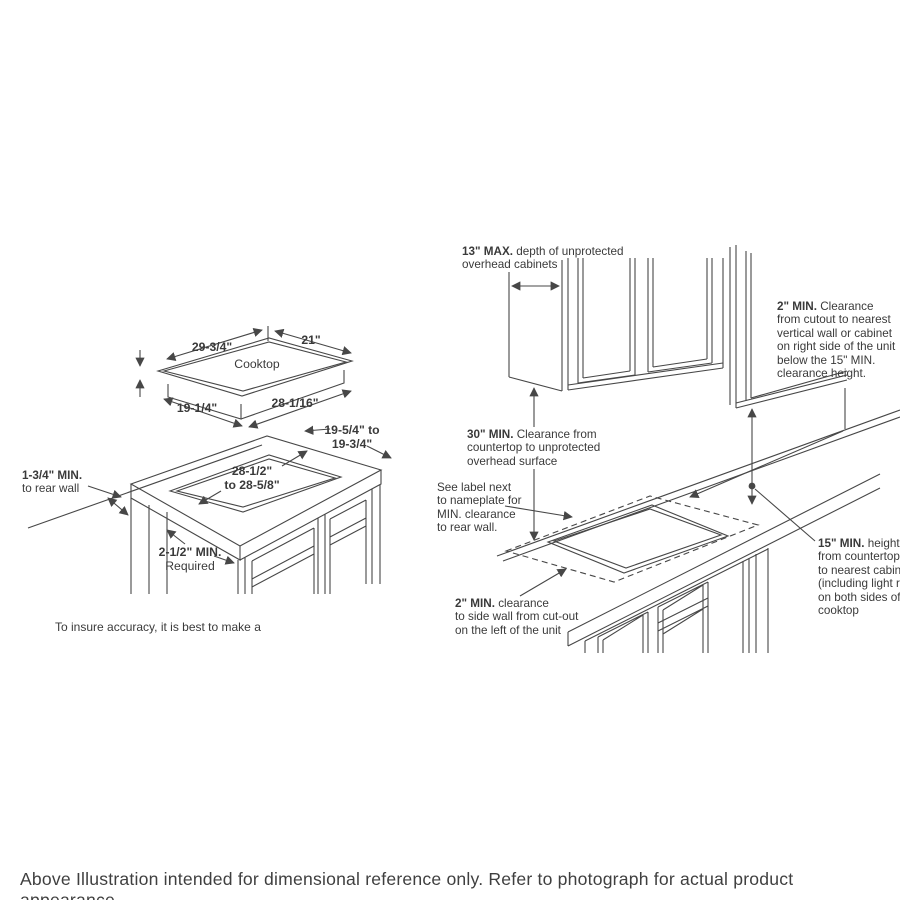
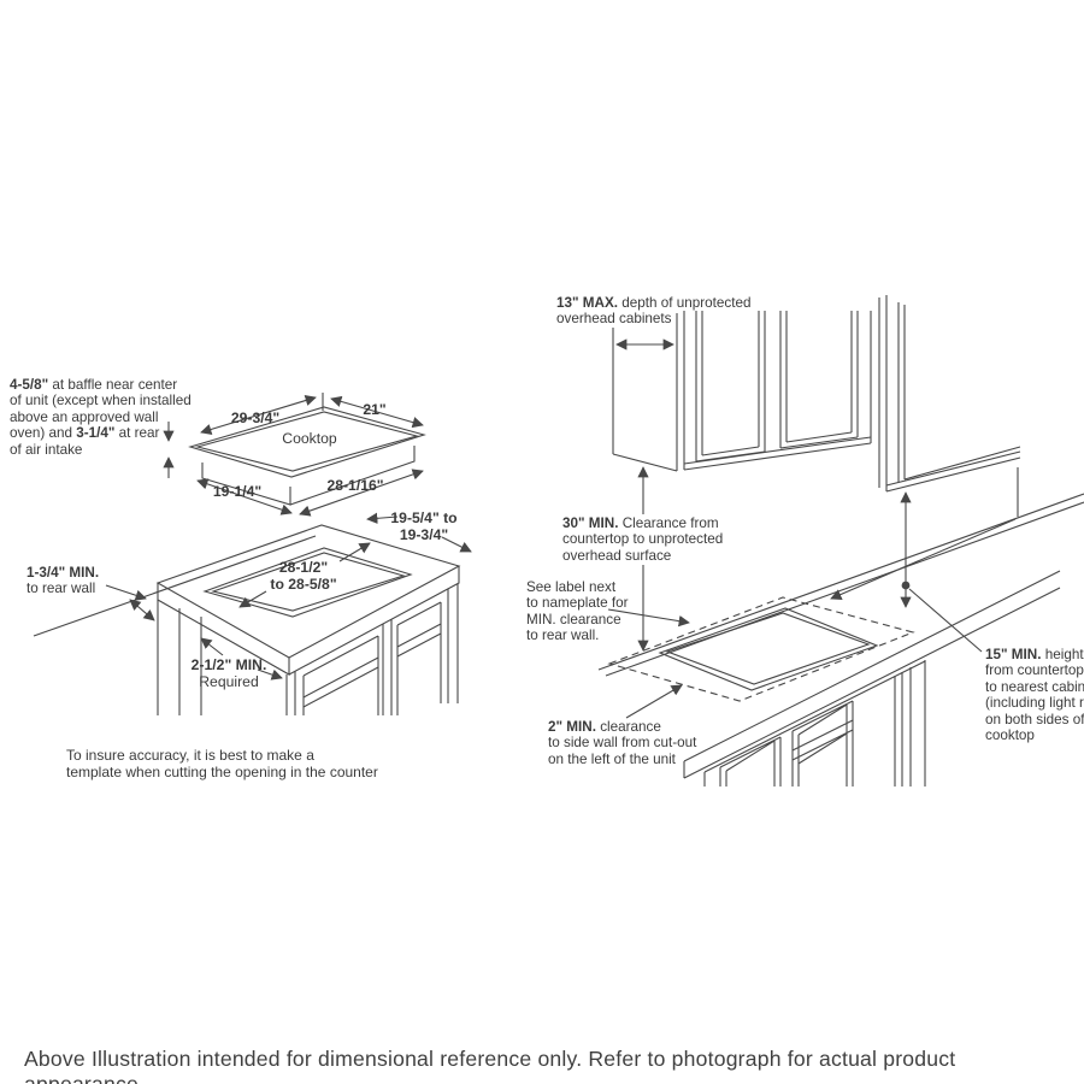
+ 4-5/8" at baffle near center
+ of unit (except when installed
+ above an approved wall
+ oven) and 3-1/4" at rear
+ of air intake
  29-3/4"
  21"
  Cooktop
  19-1/4"
  28-1/16"
  1-3/4" MIN.
  to rear wall
  28-1/2"
  to 28-5/8"
  19-5/4" to
  19-3/4"
  2-1/2" MIN.
  Required
  To insure accuracy, it is best to make a
+ template when cutting the opening in the counter
  13" MAX. depth of unprotected
  overhead cabinets
  30" MIN. Clearance from
  countertop to unprotected
  overhead surface
  See label next
  to nameplate for
  MIN. clearance
  to rear wall.
- 2" MIN. Clearance
- from cutout to nearest
- vertical wall or cabinet
- on right side of the unit
- below the 15" MIN.
- clearance height.
  2" MIN. clearance
  to side wall from cut-out
  on the left of the unit
  15" MIN. height
  from countertop
  to nearest cabin
  (including light r
  on both sides of
  cooktop
  Above Illustration intended for dimensional reference only. Refer to photograph for actual product
